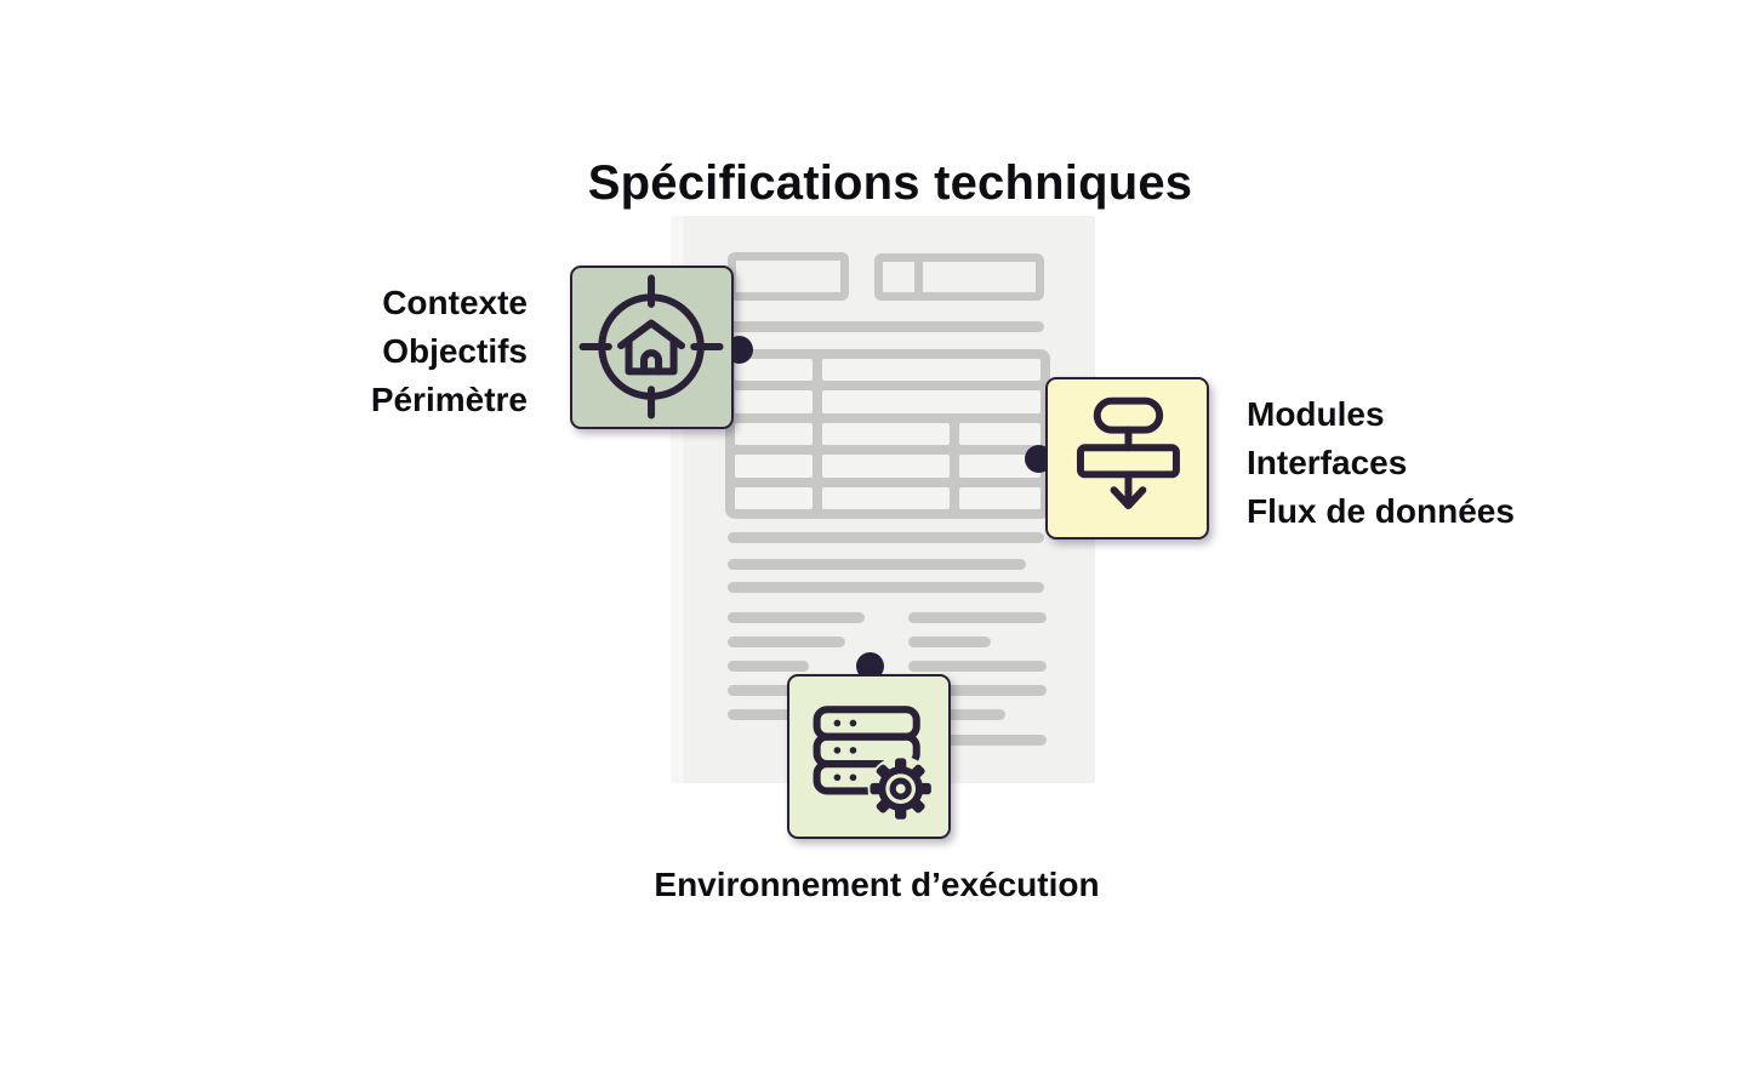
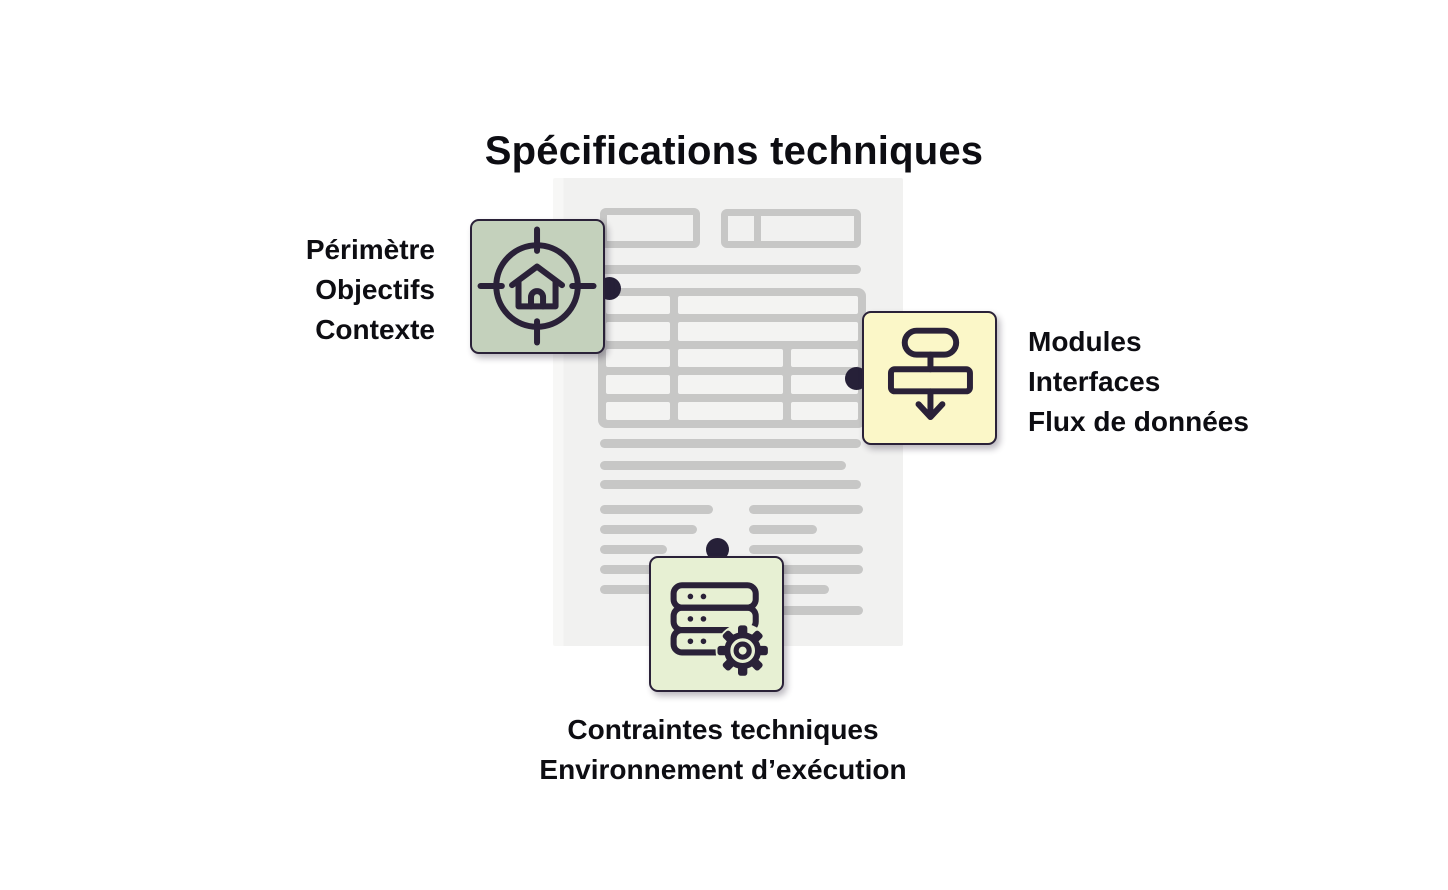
  Spécifications techniques
- Contexte
+ Périmètre
  Objectifs
- Périmètre
+ Contexte
  Modules
  Interfaces
  Flux de données
+ Contraintes techniques
  Environnement d’exécution
